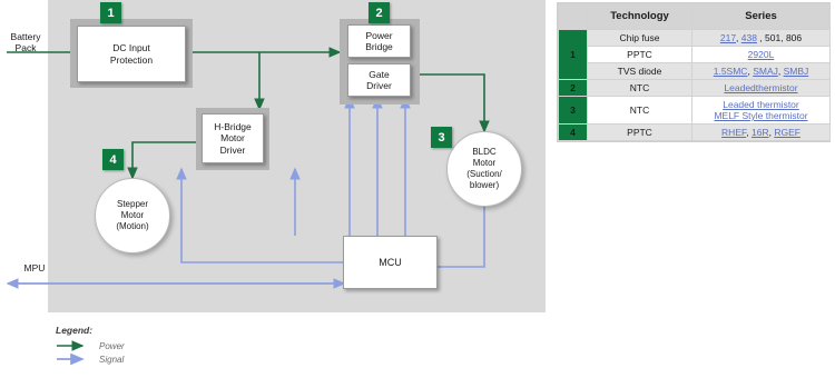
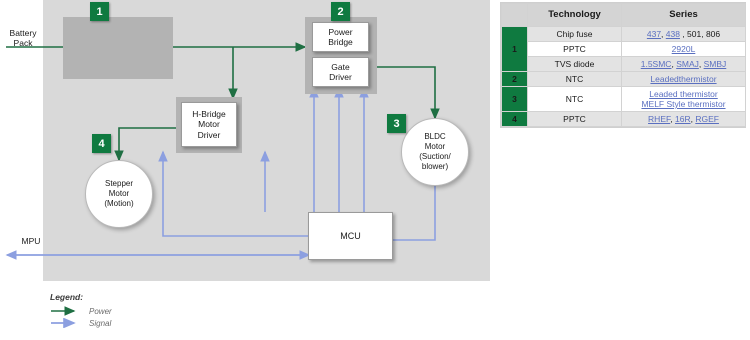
- DC Input
- Protection
  Power
  Bridge
  Gate
  Driver
  H-Bridge
  Motor
  Driver
  Stepper
  Motor
  (Motion)
  BLDC
  Motor
  (Suction/
  blower)
  MCU
  1
  2
  3
  4
  Battery
  Pack
  MPU
  Legend:
  Power
  Signal
  	Technology	Series
- 1	Chip fuse	217, 438 , 501, 806
+ 1	Chip fuse	437, 438 , 501, 806
  PPTC	2920L
  TVS diode	1.5SMC, SMAJ, SMBJ
  2	NTC	Leadedthermistor
  3	NTC	Leaded thermistor MELF Style thermistor
  4	PPTC	RHEF, 16R, RGEF
